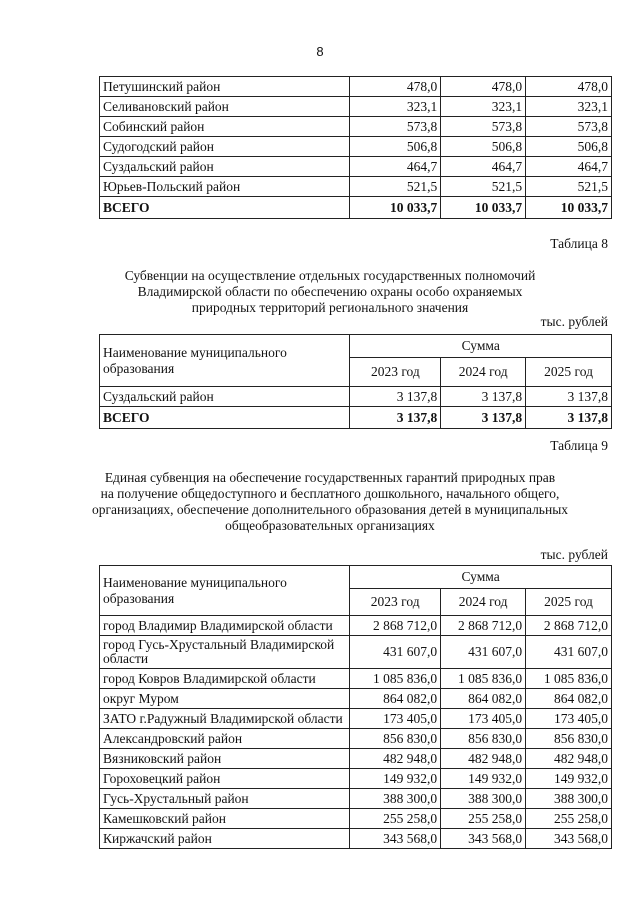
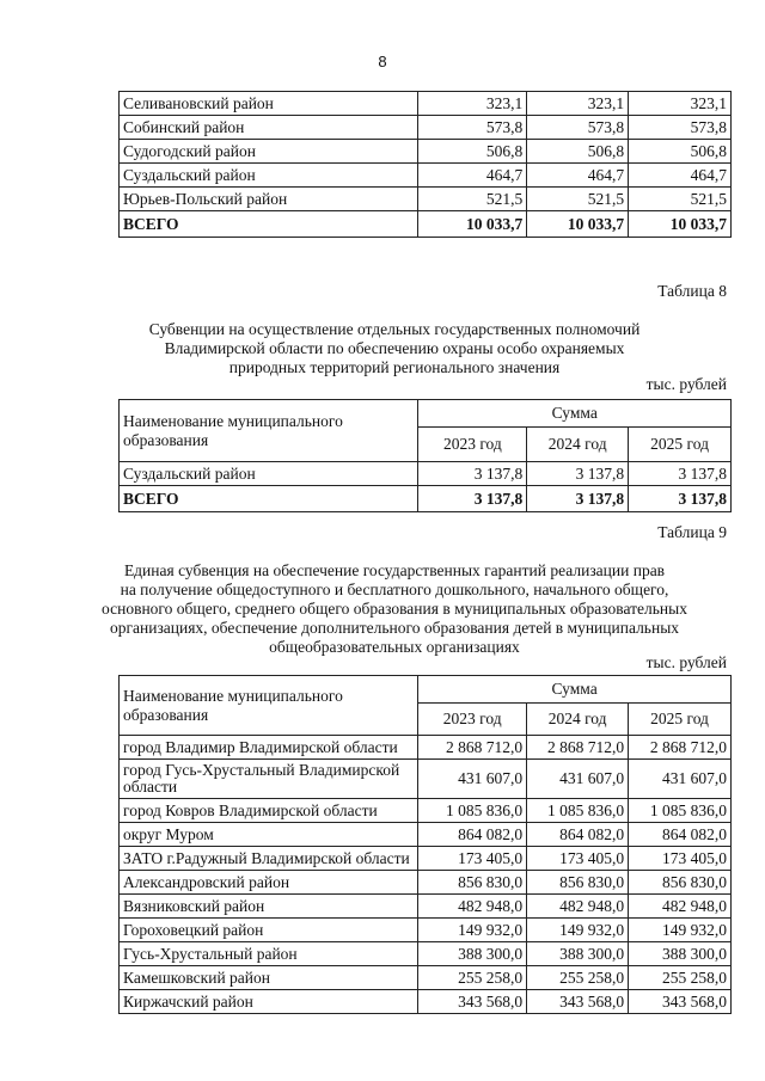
  8
- Петушинский район	478,0	478,0	478,0
  Селивановский район	323,1	323,1	323,1
  Собинский район	573,8	573,8	573,8
  Судогодский район	506,8	506,8	506,8
  Суздальский район	464,7	464,7	464,7
  Юрьев-Польский район	521,5	521,5	521,5
  ВСЕГО	10 033,7	10 033,7	10 033,7
  Таблица 8
  Субвенции на осуществление отдельных государственных полномочий
  Владимирской области по обеспечению охраны особо охраняемых
  природных территорий регионального значения
  тыс. рублей
  Наименование муниципального образования	Сумма
  2023 год	2024 год	2025 год
  Суздальский район	3 137,8	3 137,8	3 137,8
  ВСЕГО	3 137,8	3 137,8	3 137,8
  Таблица 9
- Единая субвенция на обеспечение государственных гарантий природных прав
+ Единая субвенция на обеспечение государственных гарантий реализации прав
  на получение общедоступного и бесплатного дошкольного, начального общего,
+ основного общего, среднего общего образования в муниципальных образовательных
  организациях, обеспечение дополнительного образования детей в муниципальных
  общеобразовательных организациях
  тыс. рублей
  Наименование муниципального образования	Сумма
  2023 год	2024 год	2025 год
  город Владимир Владимирской области	2 868 712,0	2 868 712,0	2 868 712,0
  город Гусь-Хрустальный Владимирской области	431 607,0	431 607,0	431 607,0
  город Ковров Владимирской области	1 085 836,0	1 085 836,0	1 085 836,0
  округ Муром	864 082,0	864 082,0	864 082,0
  ЗАТО г.Радужный Владимирской области	173 405,0	173 405,0	173 405,0
  Александровский район	856 830,0	856 830,0	856 830,0
  Вязниковский район	482 948,0	482 948,0	482 948,0
  Гороховецкий район	149 932,0	149 932,0	149 932,0
  Гусь-Хрустальный район	388 300,0	388 300,0	388 300,0
  Камешковский район	255 258,0	255 258,0	255 258,0
  Киржачский район	343 568,0	343 568,0	343 568,0
